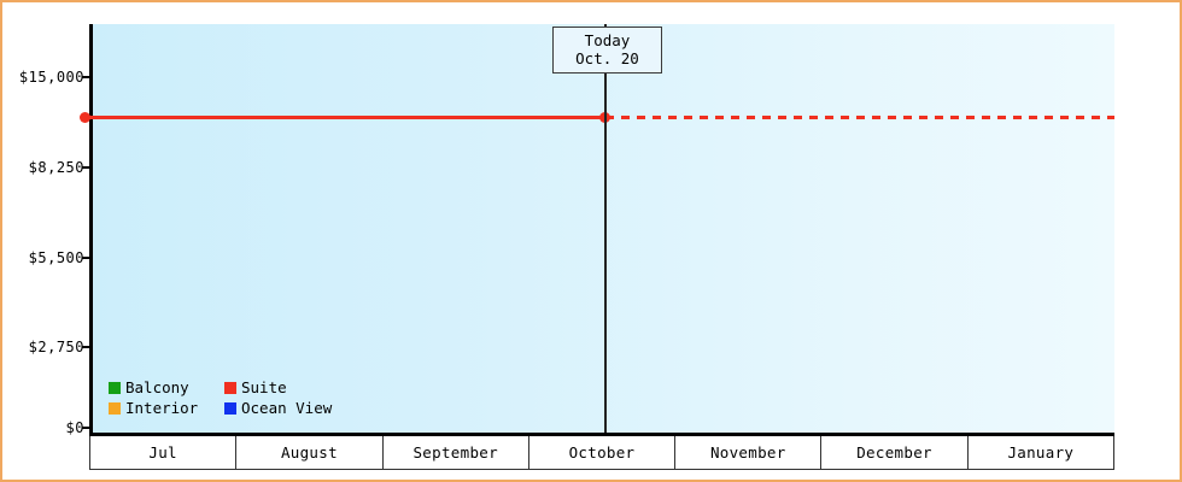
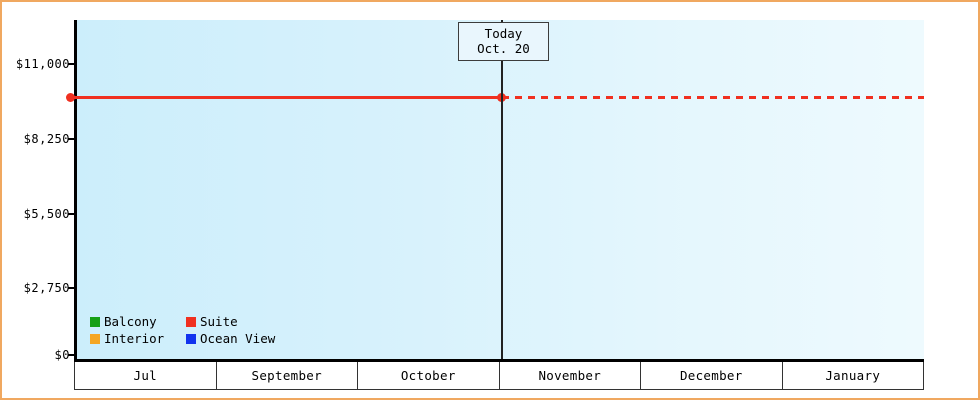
- $15,000
+ $11,000
  $8,250
  $5,500
  $2,750
  $0
  Today
  Oct. 20
  Balcony
  Suite
  Interior
  Ocean View
  Jul
- August
  September
  October
  November
  December
  January
